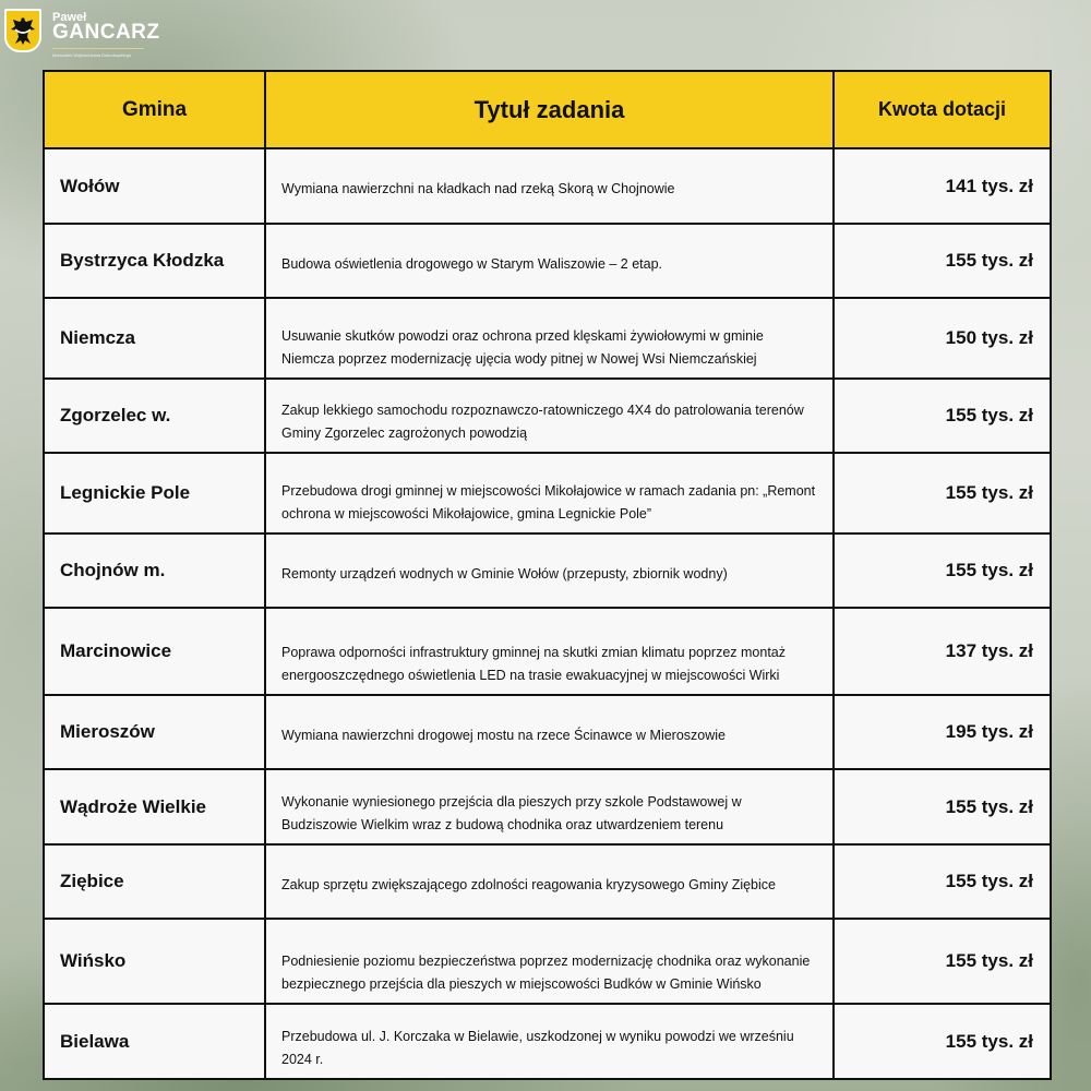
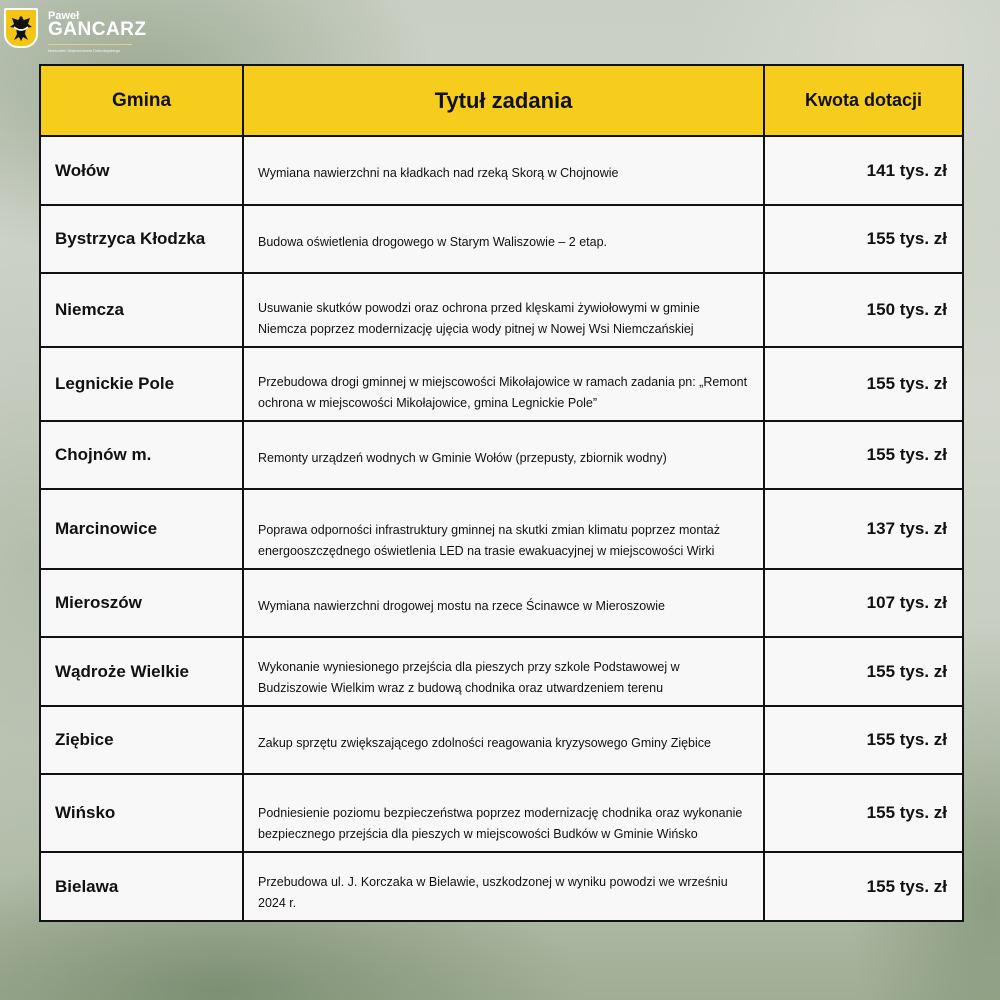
  Paweł
  GANCARZ
  Gmina	Tytuł zadania	Kwota dotacji
  Wołów	Wymiana nawierzchni na kładkach nad rzeką Skorą w Chojnowie	141 tys. zł
  Bystrzyca Kłodzka	Budowa oświetlenia drogowego w Starym Waliszowie – 2 etap.	155 tys. zł
  Niemcza	Usuwanie skutków powodzi oraz ochrona przed klęskami żywiołowymi w gminie Niemcza poprzez modernizację ujęcia wody pitnej w Nowej Wsi Niemczańskiej	150 tys. zł
- Zgorzelec w.	Zakup lekkiego samochodu rozpoznawczo-ratowniczego 4X4 do patrolowania terenów Gminy Zgorzelec zagrożonych powodzią	155 tys. zł
  Legnickie Pole	Przebudowa drogi gminnej w miejscowości Mikołajowice w ramach zadania pn: „Remont ochrona w miejscowości Mikołajowice, gmina Legnickie Pole”	155 tys. zł
  Chojnów m.	Remonty urządzeń wodnych w Gminie Wołów (przepusty, zbiornik wodny)	155 tys. zł
  Marcinowice	Poprawa odporności infrastruktury gminnej na skutki zmian klimatu poprzez montaż energooszczędnego oświetlenia LED na trasie ewakuacyjnej w miejscowości Wirki	137 tys. zł
- Mieroszów	Wymiana nawierzchni drogowej mostu na rzece Ścinawce w Mieroszowie	195 tys. zł
+ Mieroszów	Wymiana nawierzchni drogowej mostu na rzece Ścinawce w Mieroszowie	107 tys. zł
  Wądroże Wielkie	Wykonanie wyniesionego przejścia dla pieszych przy szkole Podstawowej w Budziszowie Wielkim wraz z budową chodnika oraz utwardzeniem terenu	155 tys. zł
  Ziębice	Zakup sprzętu zwiększającego zdolności reagowania kryzysowego Gminy Ziębice	155 tys. zł
  Wińsko	Podniesienie poziomu bezpieczeństwa poprzez modernizację chodnika oraz wykonanie bezpiecznego przejścia dla pieszych w miejscowości Budków w Gminie Wińsko	155 tys. zł
  Bielawa	Przebudowa ul. J. Korczaka w Bielawie, uszkodzonej w wyniku powodzi we wrześniu 2024 r.	155 tys. zł
